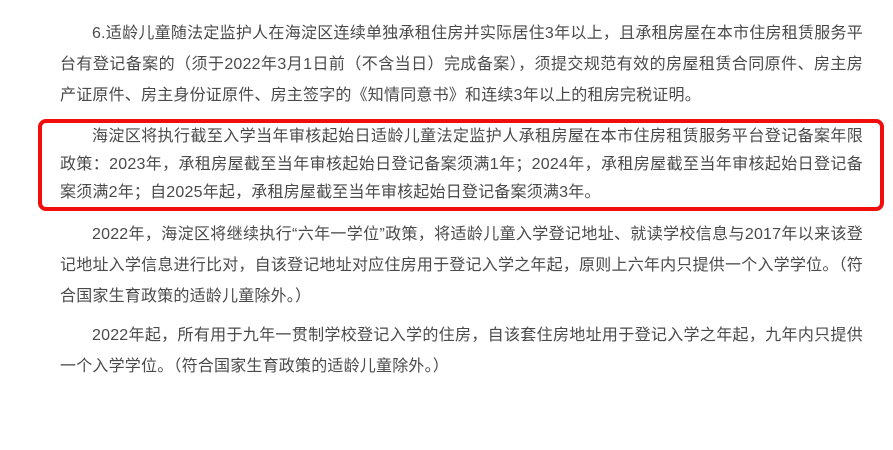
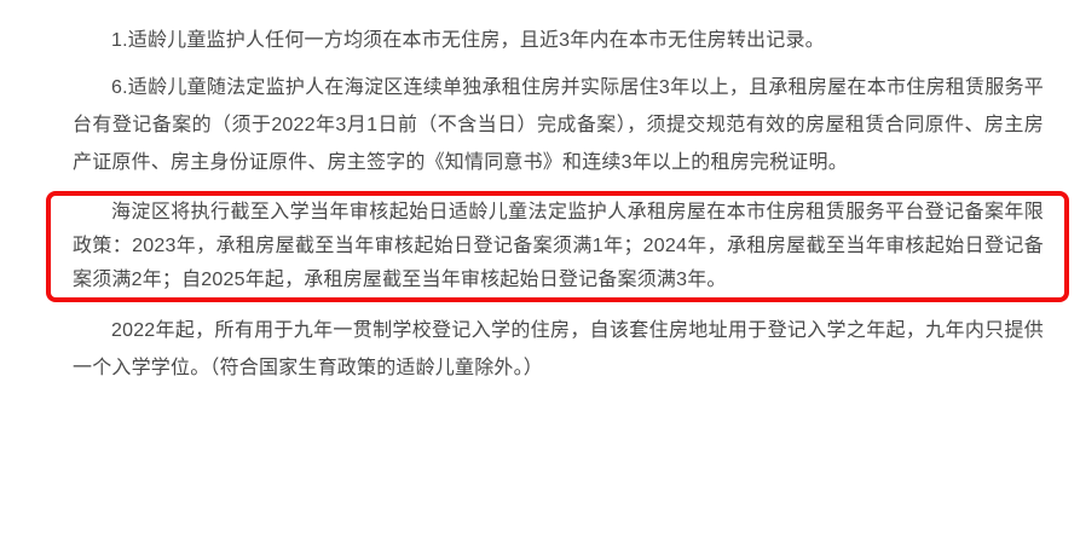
+ 1.适龄儿童监护人任何一方均须在本市无住房，且近3年内在本市无住房转出记录。
  6.适龄儿童随法定监护人在海淀区连续单独承租住房并实际居住3年以上，且承租房屋在本市住房租赁服务平台有登记备案的（须于2022年3月1日前（不含当日）完成备案），须提交规范有效的房屋租赁合同原件、房主房产证原件、房主身份证原件、房主签字的《知情同意书》和连续3年以上的租房完税证明。
  海淀区将执行截至入学当年审核起始日适龄儿童法定监护人承租房屋在本市住房租赁服务平台登记备案年限政策：2023年，承租房屋截至当年审核起始日登记备案须满1年；2024年，承租房屋截至当年审核起始日登记备案须满2年；自2025年起，承租房屋截至当年审核起始日登记备案须满3年。
- 2022年，海淀区将继续执行“六年一学位”政策，将适龄儿童入学登记地址、就读学校信息与2017年以来该登记地址入学信息进行比对，自该登记地址对应住房用于登记入学之年起，原则上六年内只提供一个入学学位。（符合国家生育政策的适龄儿童除外。）
  2022年起，所有用于九年一贯制学校登记入学的住房，自该套住房地址用于登记入学之年起，九年内只提供一个入学学位。（符合国家生育政策的适龄儿童除外。）
